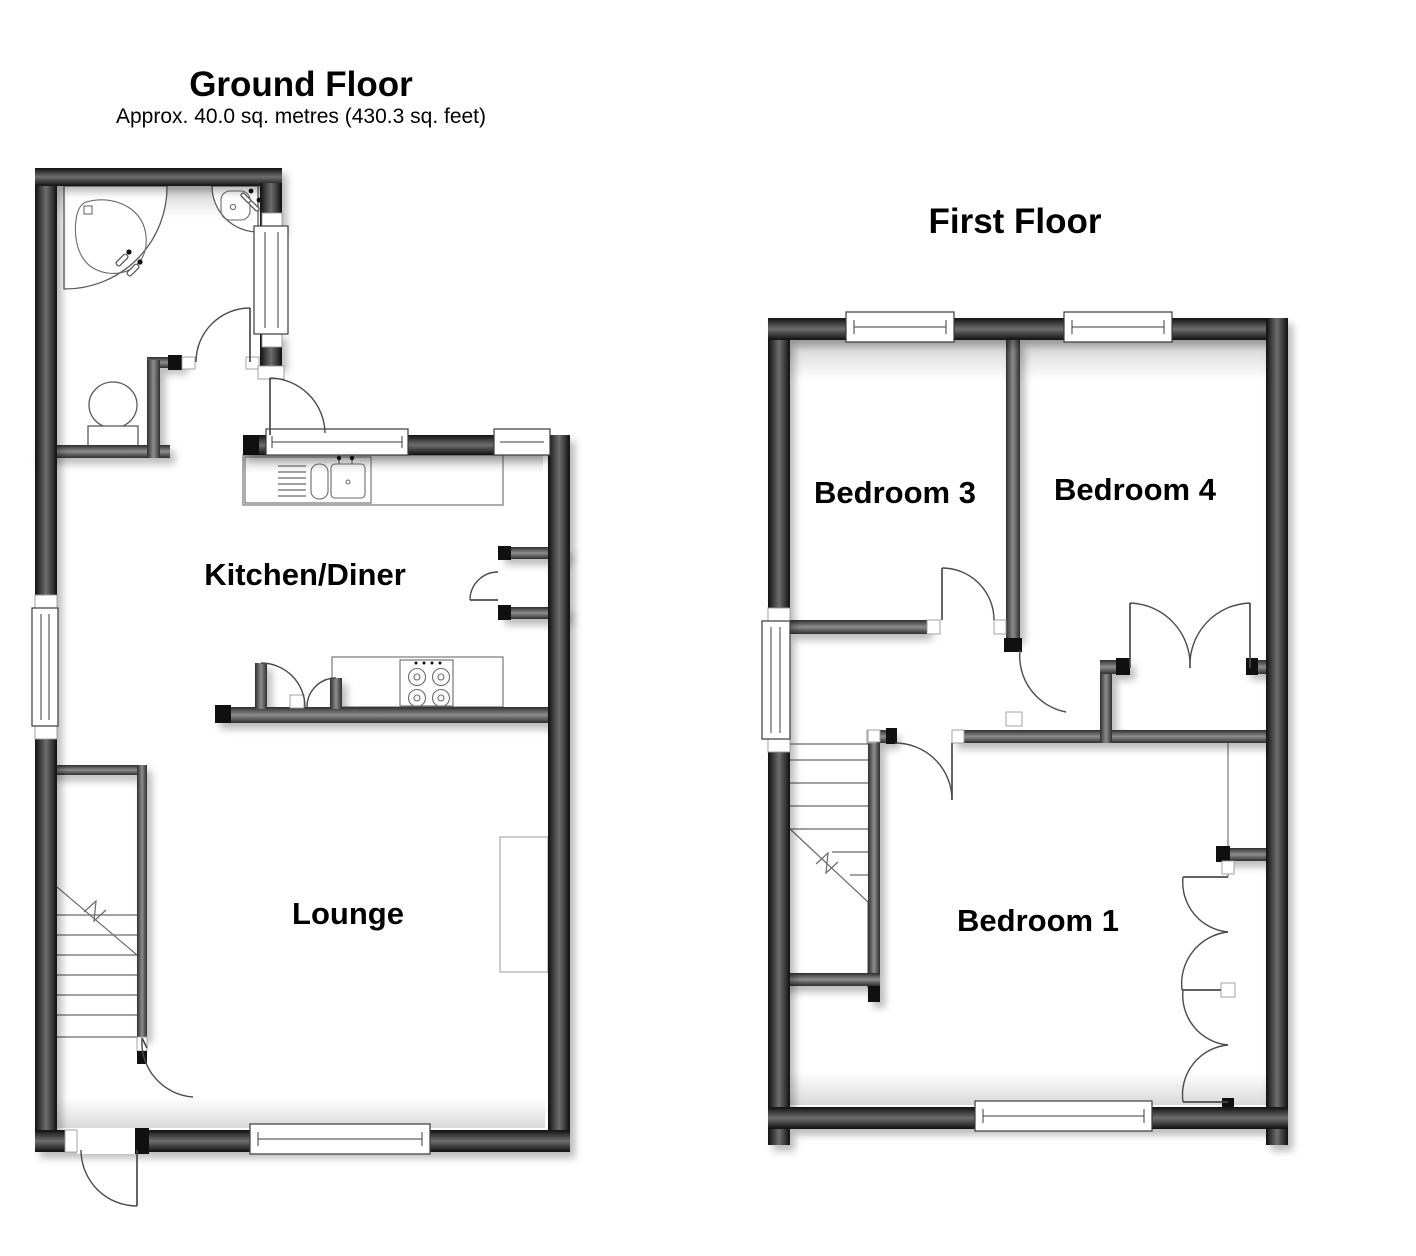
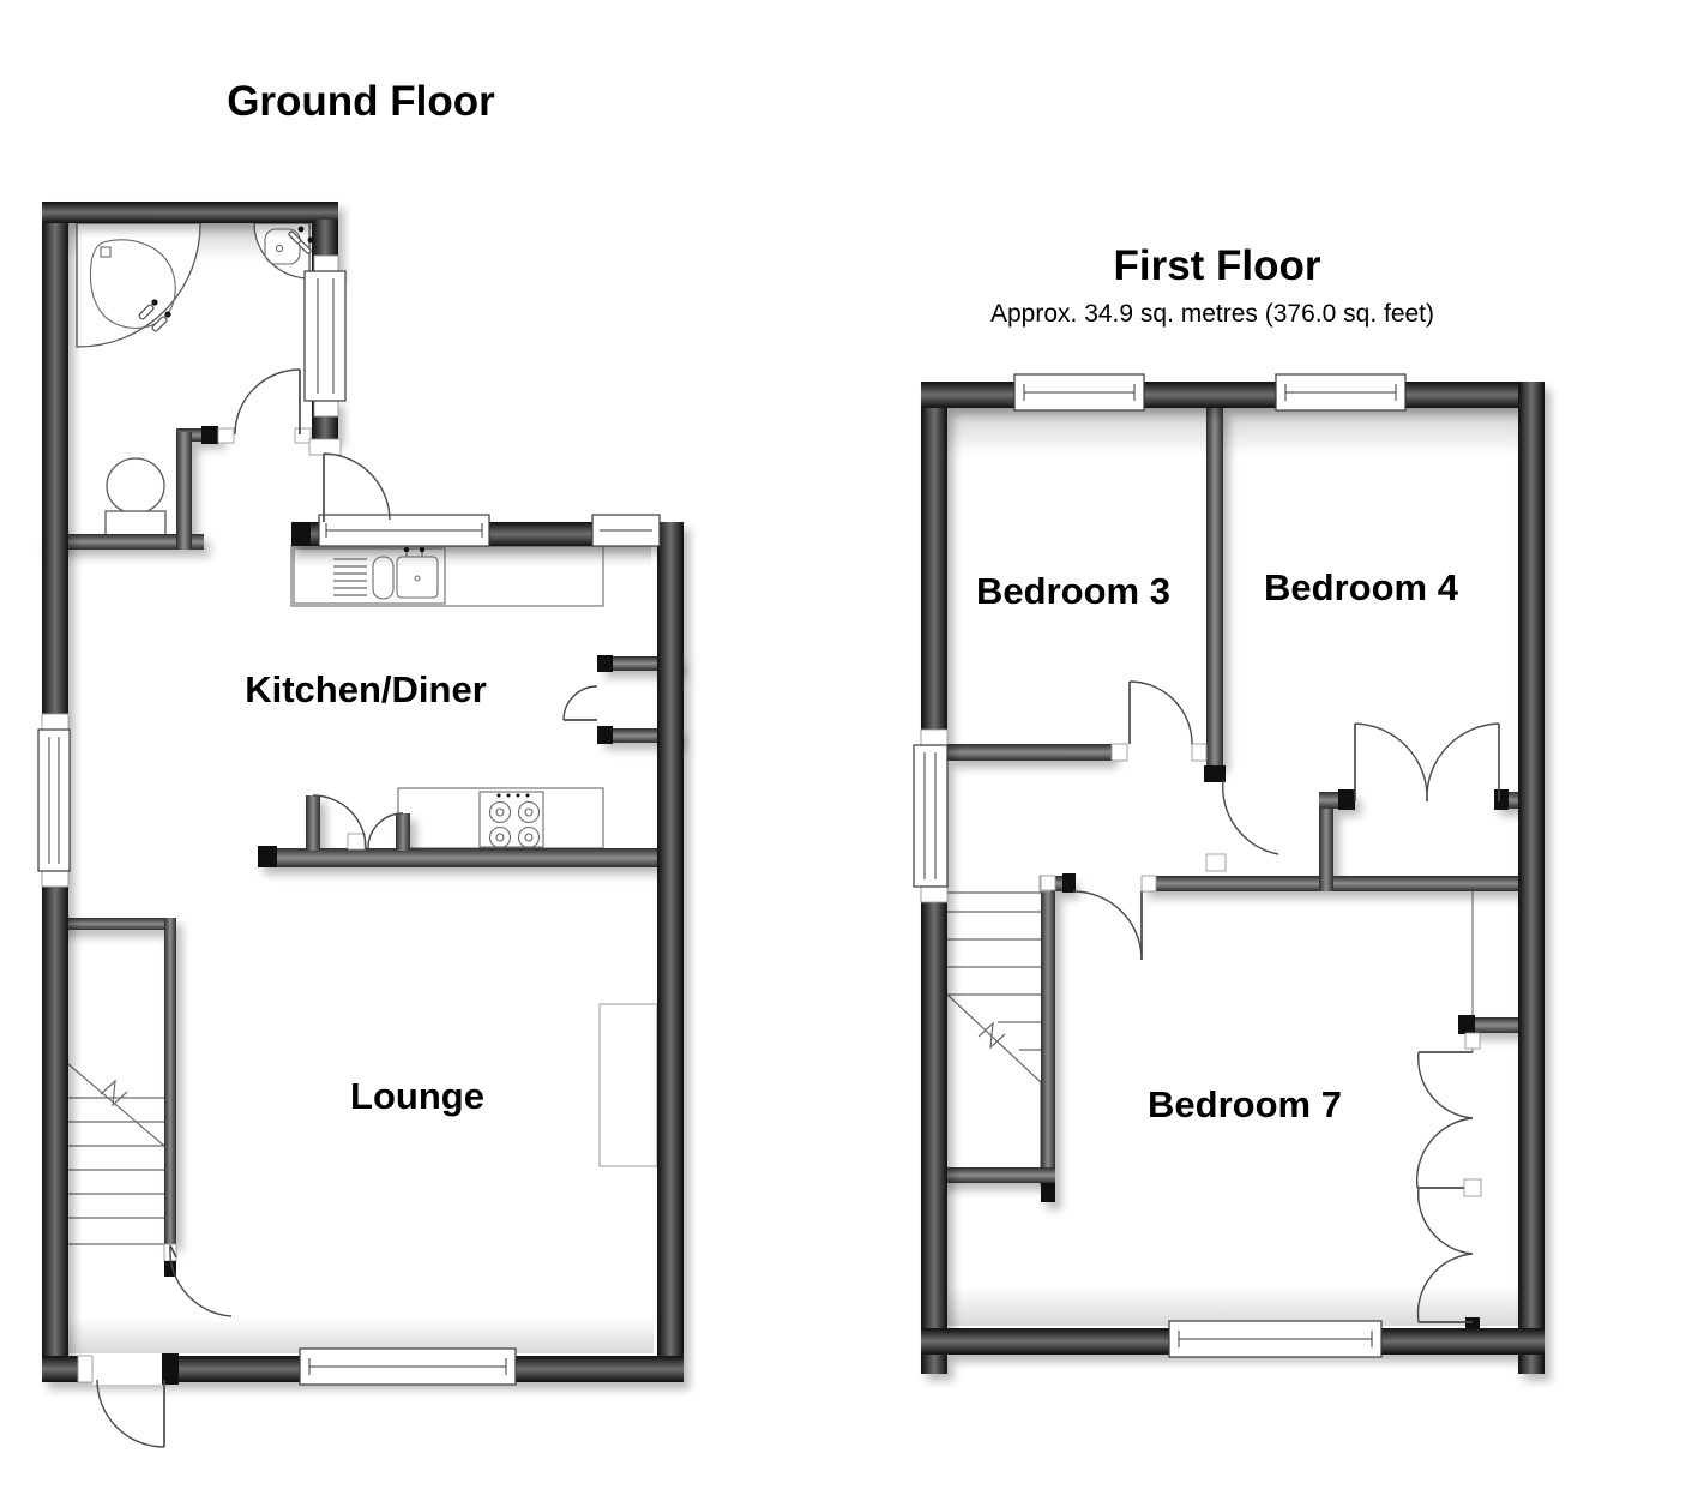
  Ground Floor
- Approx. 40.0 sq. metres (430.3 sq. feet)
  Kitchen/Diner
  Lounge
  First Floor
+ Approx. 34.9 sq. metres (376.0 sq. feet)
  Bedroom 3
  Bedroom 4
- Bedroom 1
+ Bedroom 7
